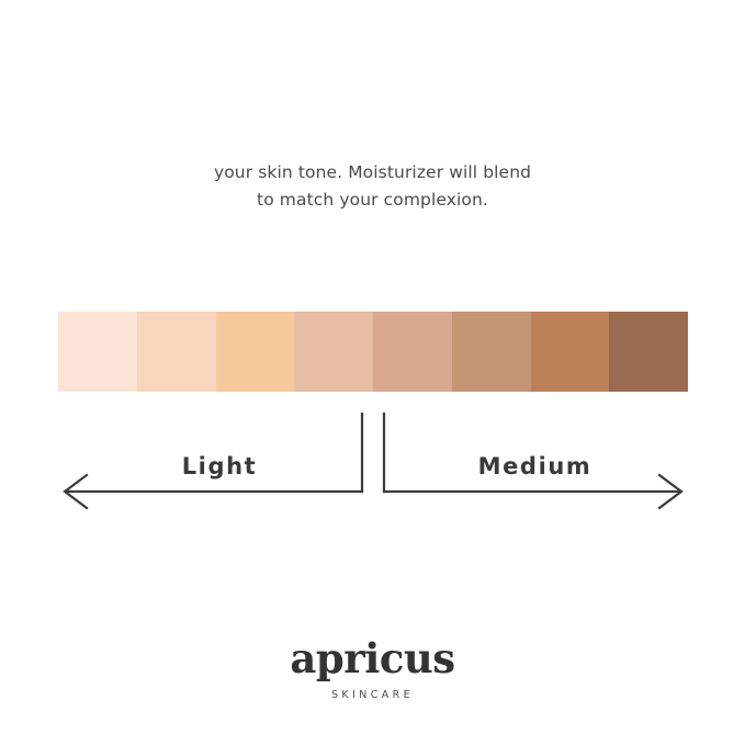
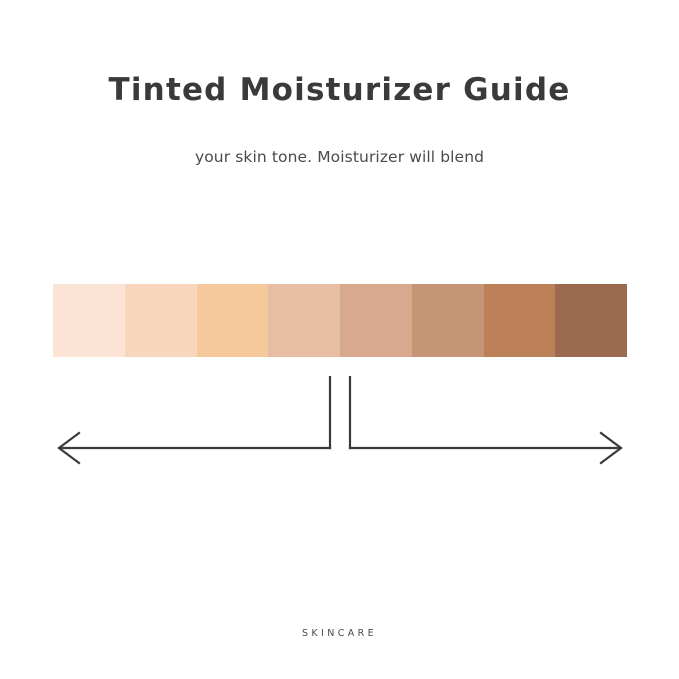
+ Tinted Moisturizer Guide
  your skin tone. Moisturizer will blend
- to match your complexion.
- Light
- Medium
- apricus
  SKINCARE
